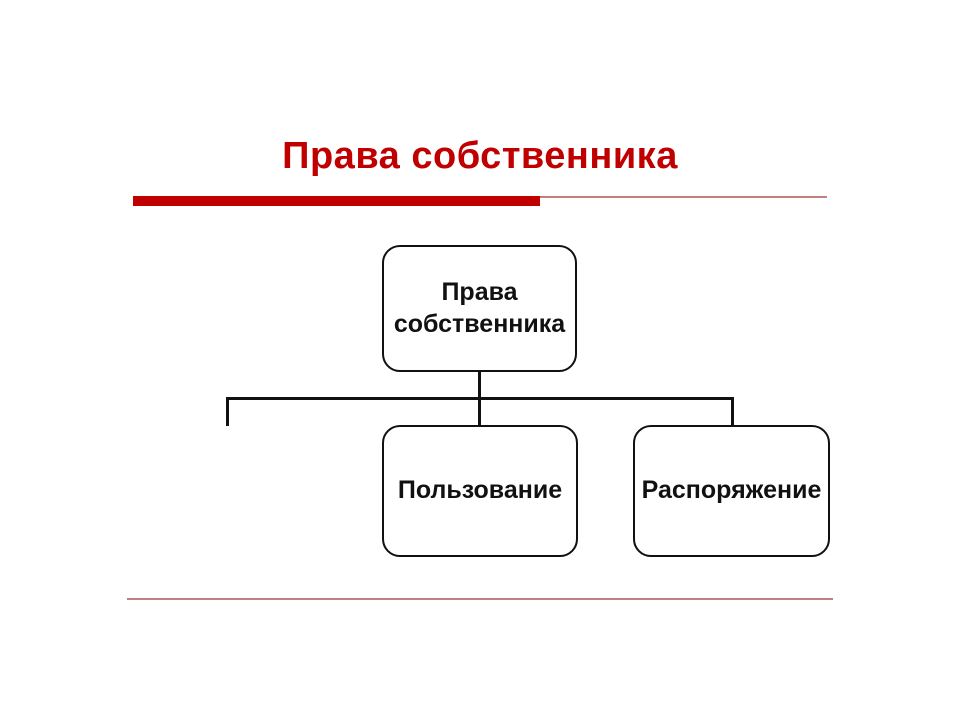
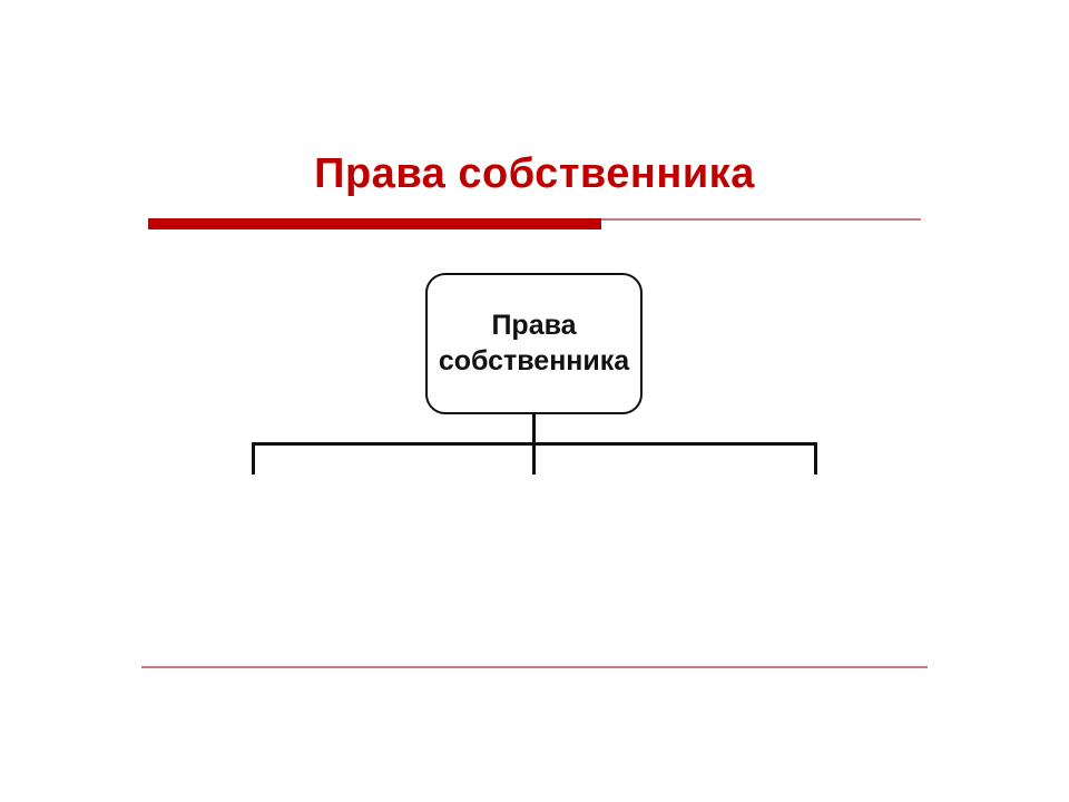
  Права собственника
  Права собственника
- Пользование
- Распоряжение
